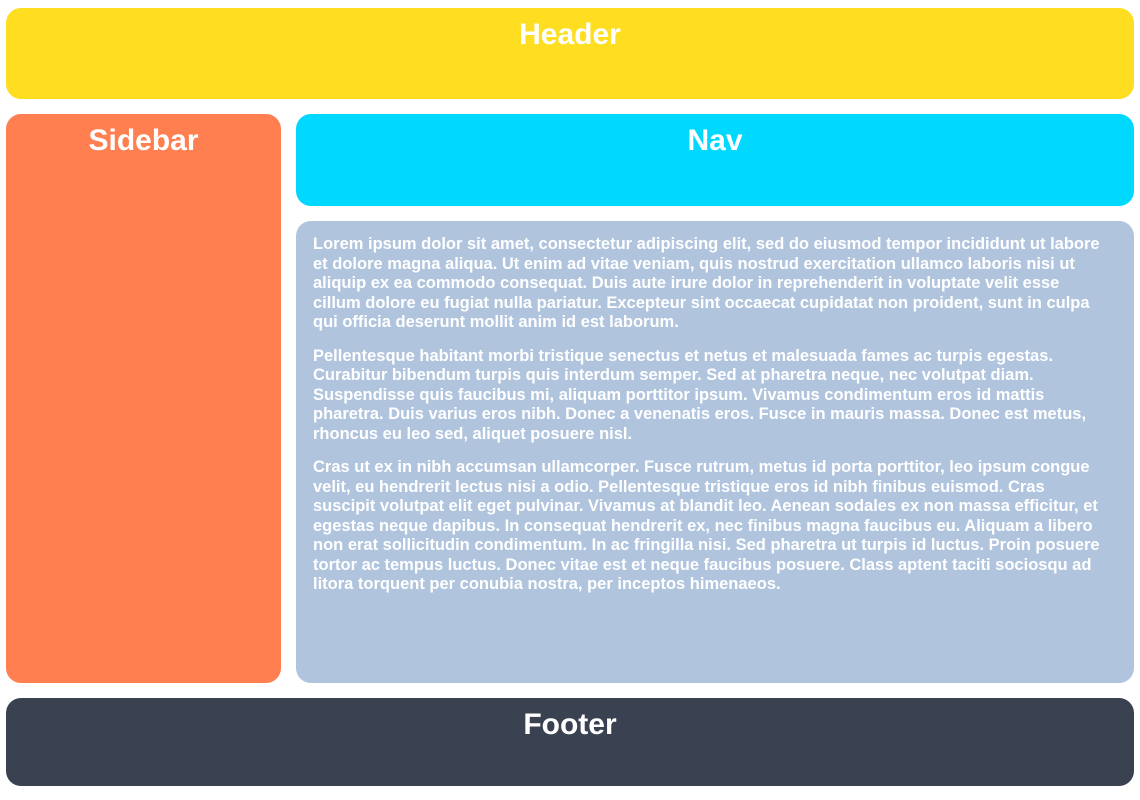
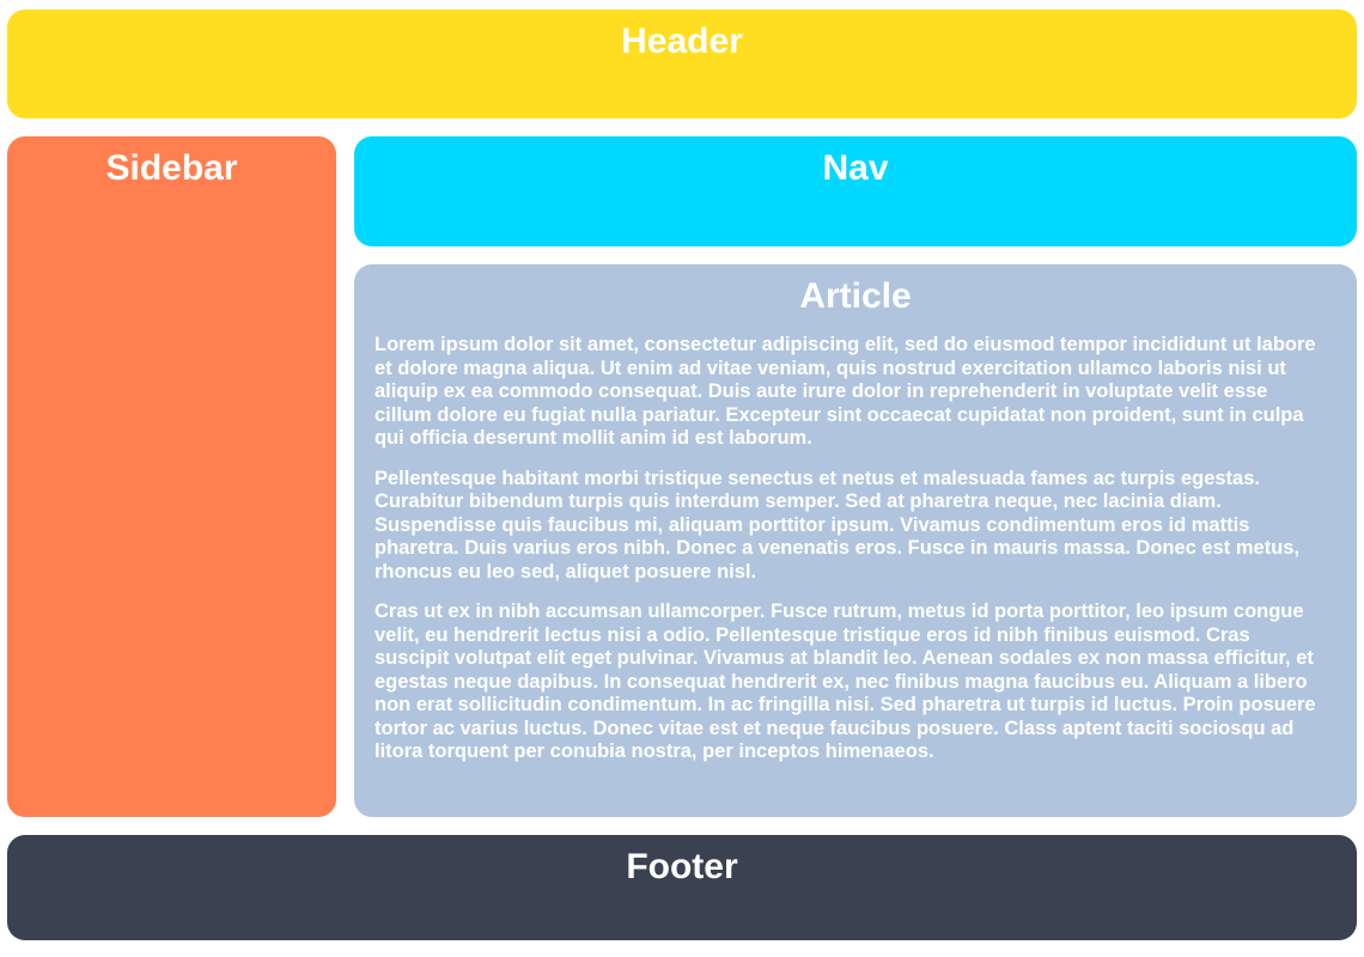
  Header
  Sidebar
  Nav
+ Article
  Lorem ipsum dolor sit amet, consectetur adipiscing elit, sed do eiusmod tempor incididunt ut labore et dolore magna aliqua. Ut enim ad vitae veniam, quis nostrud exercitation ullamco laboris nisi ut aliquip ex ea commodo consequat. Duis aute irure dolor in reprehenderit in voluptate velit esse cillum dolore eu fugiat nulla pariatur. Excepteur sint occaecat cupidatat non proident, sunt in culpa qui officia deserunt mollit anim id est laborum.
- Pellentesque habitant morbi tristique senectus et netus et malesuada fames ac turpis egestas. Curabitur bibendum turpis quis interdum semper. Sed at pharetra neque, nec volutpat diam. Suspendisse quis faucibus mi, aliquam porttitor ipsum. Vivamus condimentum eros id mattis pharetra. Duis varius eros nibh. Donec a venenatis eros. Fusce in mauris massa. Donec est metus, rhoncus eu leo sed, aliquet posuere nisl.
+ Pellentesque habitant morbi tristique senectus et netus et malesuada fames ac turpis egestas. Curabitur bibendum turpis quis interdum semper. Sed at pharetra neque, nec lacinia diam. Suspendisse quis faucibus mi, aliquam porttitor ipsum. Vivamus condimentum eros id mattis pharetra. Duis varius eros nibh. Donec a venenatis eros. Fusce in mauris massa. Donec est metus, rhoncus eu leo sed, aliquet posuere nisl.
- Cras ut ex in nibh accumsan ullamcorper. Fusce rutrum, metus id porta porttitor, leo ipsum congue velit, eu hendrerit lectus nisi a odio. Pellentesque tristique eros id nibh finibus euismod. Cras suscipit volutpat elit eget pulvinar. Vivamus at blandit leo. Aenean sodales ex non massa efficitur, et egestas neque dapibus. In consequat hendrerit ex, nec finibus magna faucibus eu. Aliquam a libero non erat sollicitudin condimentum. In ac fringilla nisi. Sed pharetra ut turpis id luctus. Proin posuere tortor ac tempus luctus. Donec vitae est et neque faucibus posuere. Class aptent taciti sociosqu ad litora torquent per conubia nostra, per inceptos himenaeos.
+ Cras ut ex in nibh accumsan ullamcorper. Fusce rutrum, metus id porta porttitor, leo ipsum congue velit, eu hendrerit lectus nisi a odio. Pellentesque tristique eros id nibh finibus euismod. Cras suscipit volutpat elit eget pulvinar. Vivamus at blandit leo. Aenean sodales ex non massa efficitur, et egestas neque dapibus. In consequat hendrerit ex, nec finibus magna faucibus eu. Aliquam a libero non erat sollicitudin condimentum. In ac fringilla nisi. Sed pharetra ut turpis id luctus. Proin posuere tortor ac varius luctus. Donec vitae est et neque faucibus posuere. Class aptent taciti sociosqu ad litora torquent per conubia nostra, per inceptos himenaeos.
  Footer
